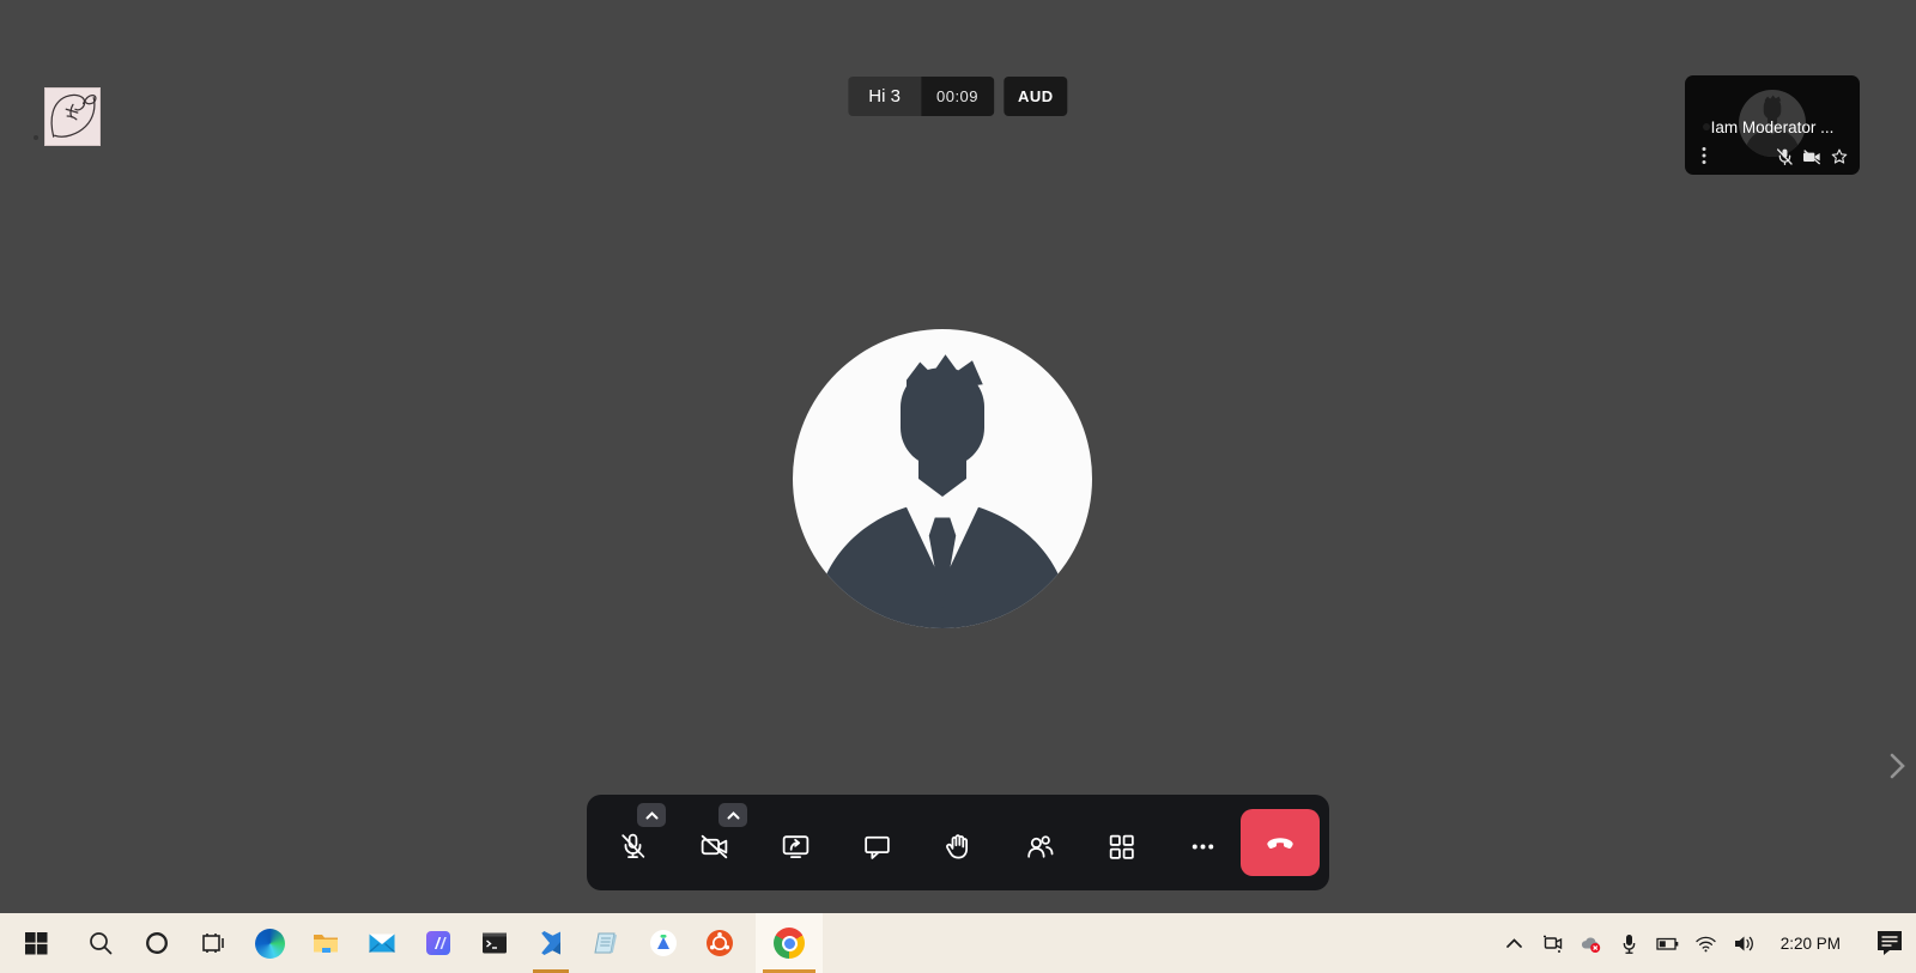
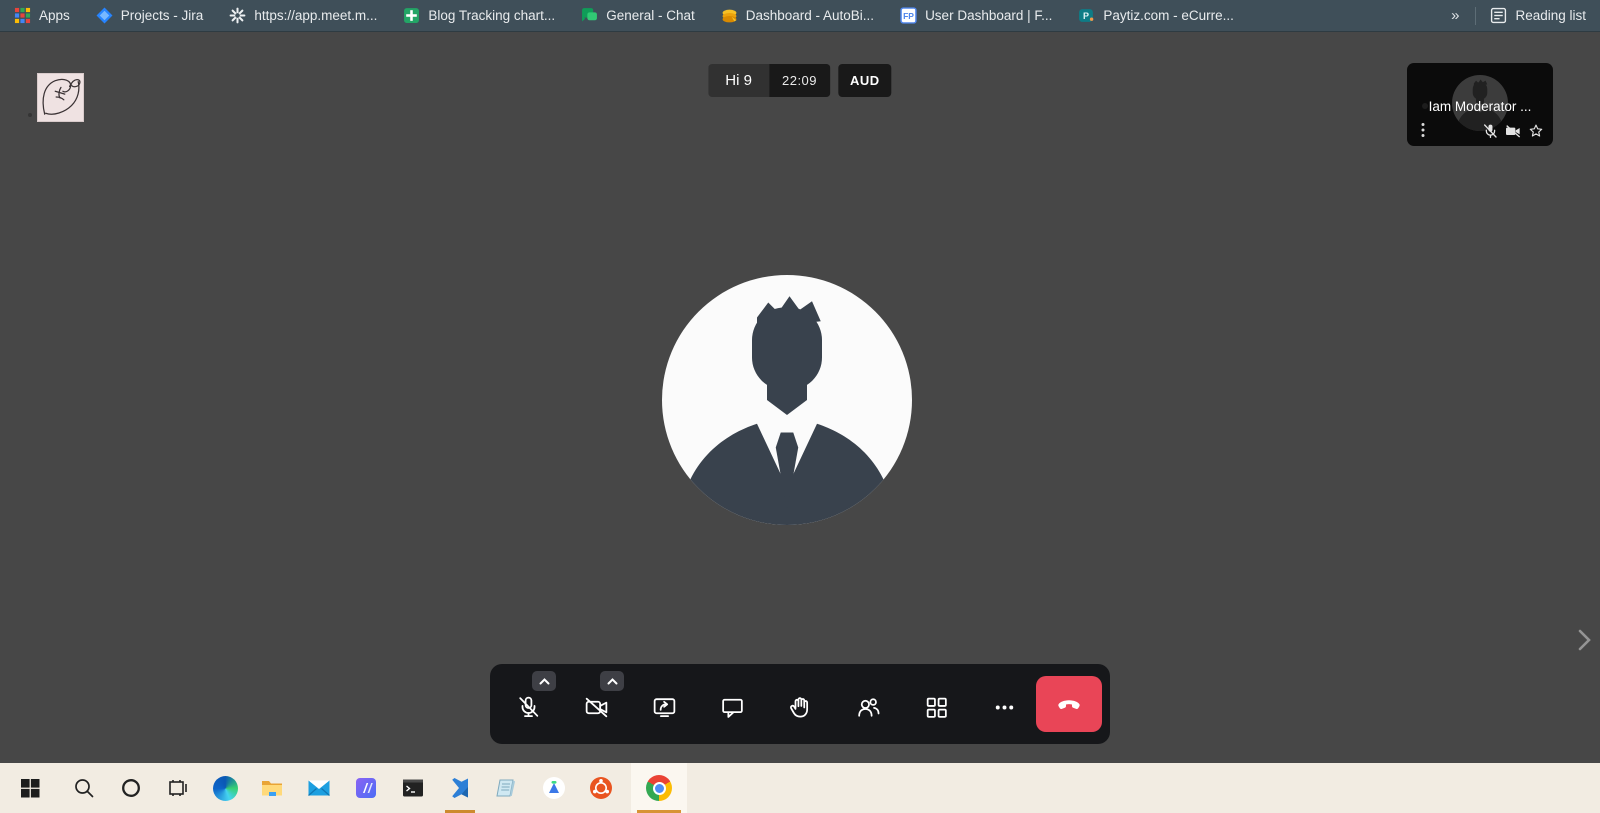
+ Apps
+ Projects - Jira
+ https://app.meet.m...
+ Blog Tracking chart...
+ General - Chat
+ Dashboard - AutoBi...
+ FP
+ User Dashboard | F...
+ P
+ Paytiz.com - eCurre...
+ »
+ Reading list
- Hi 3
+ Hi 9
- 00:09
+ 22:09
  AUD
  Iam Moderator ...
- 2:20 PM
